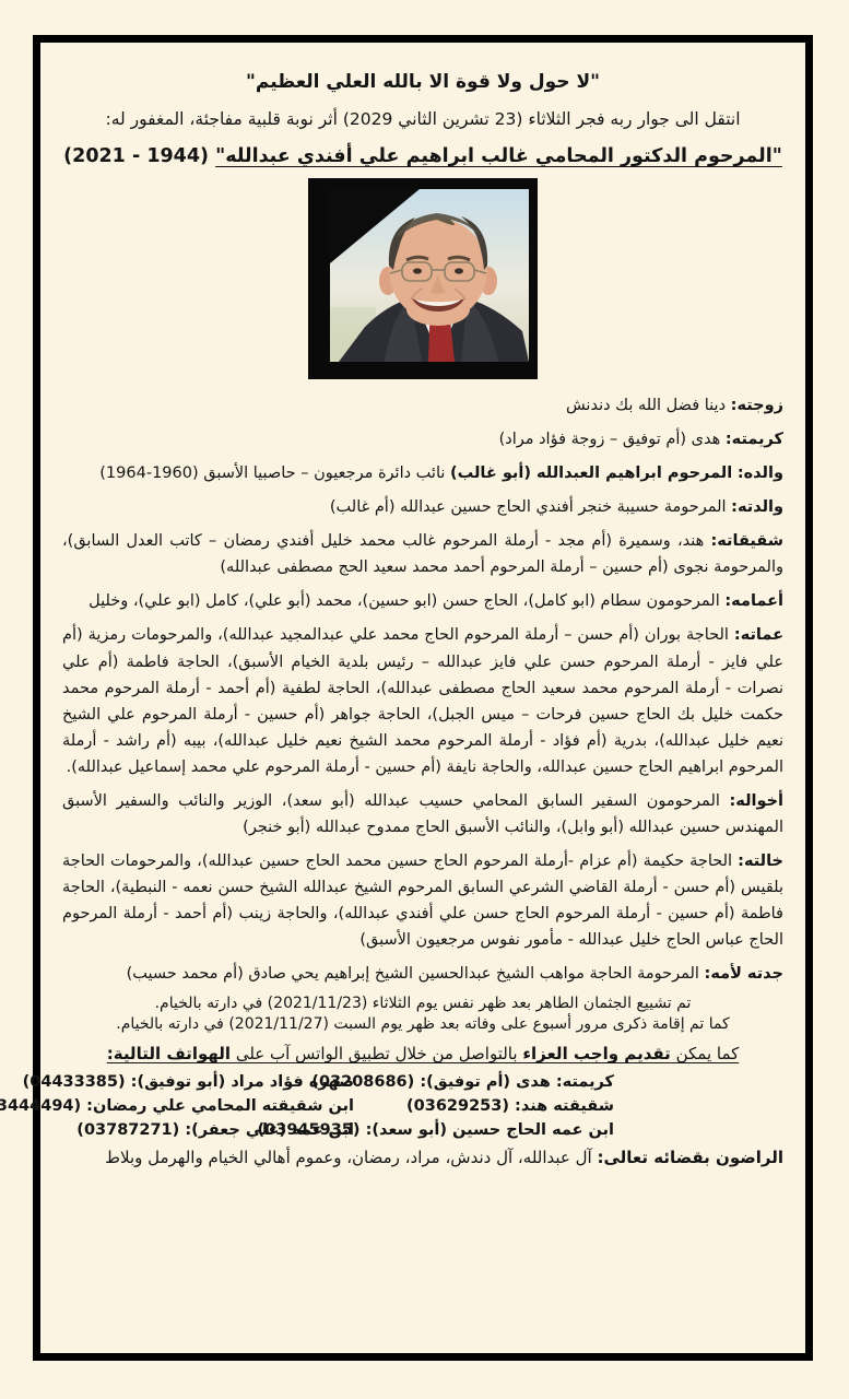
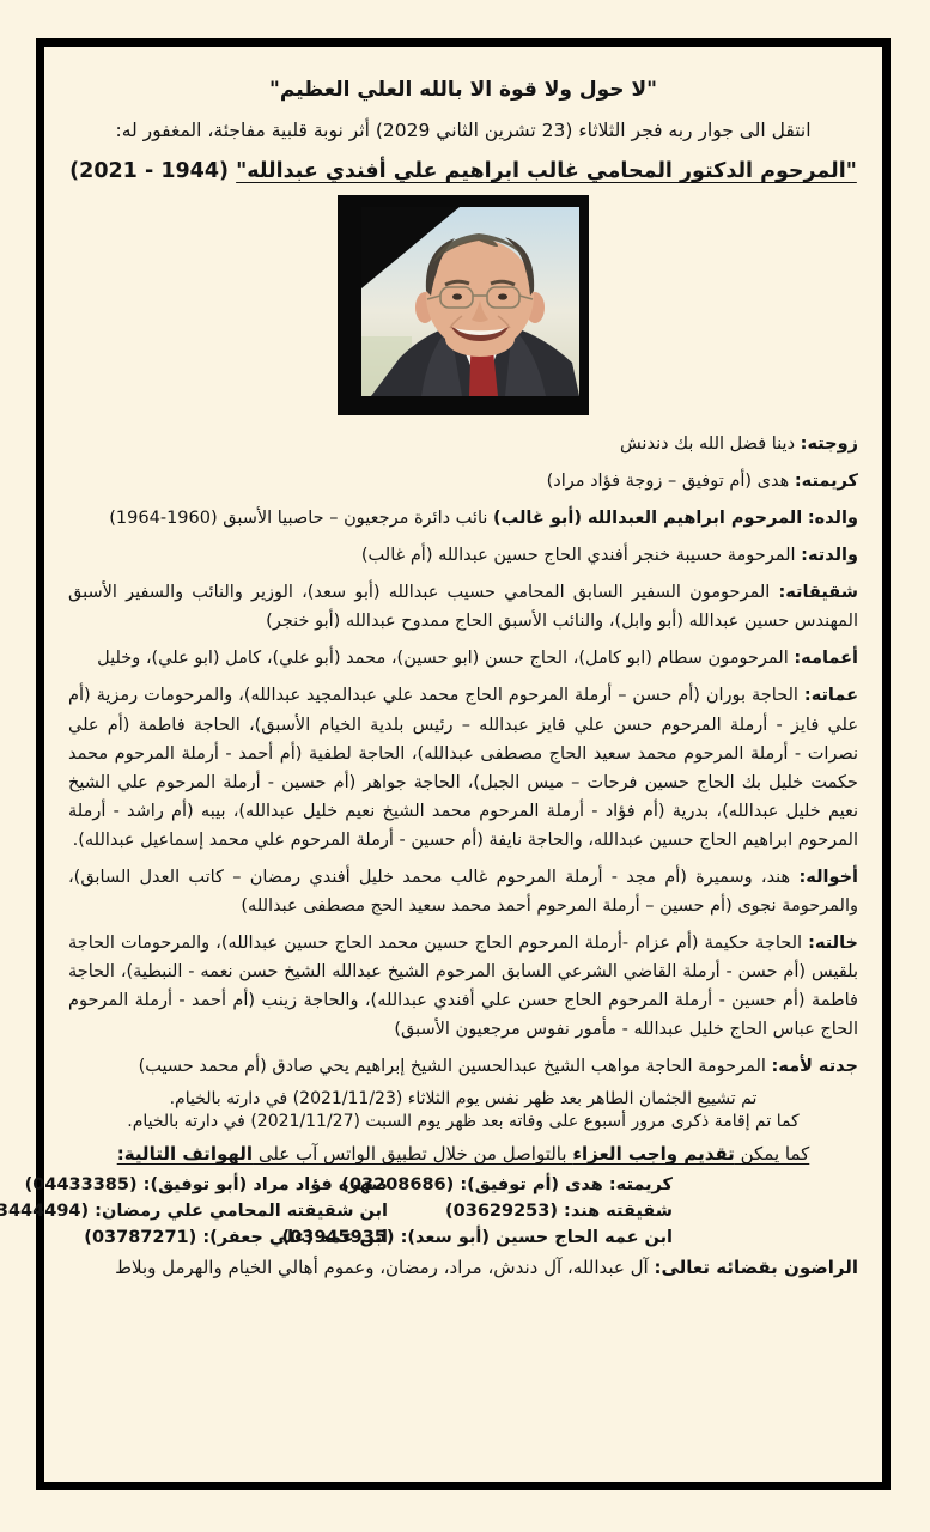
  "لا حول ولا قوة الا بالله العلي العظيم"
  انتقل الى جوار ربه فجر الثلاثاء (23 تشرين الثاني 2029) أثر نوبة قلبية مفاجئة، المغفور له:
  "المرحوم الدكتور المحامي غالب ابراهيم علي أفندي عبدالله" (1944 - 2021)
  زوجته: دينا فضل الله بك دندنش
  كريمته: هدى (أم توفيق – زوجة فؤاد مراد)
  والده: المرحوم ابراهيم العبدالله (أبو غالب) نائب دائرة مرجعيون – حاصبيا الأسبق (1960-1964)
  والدته: المرحومة حسيبة خنجر أفندي الحاج حسين عبدالله (أم غالب)
- شقيقاته: هند، وسميرة (أم مجد - أرملة المرحوم غالب محمد خليل أفندي رمضان – كاتب العدل السابق)، والمرحومة نجوى (أم حسين – أرملة المرحوم أحمد محمد سعيد الحج مصطفى عبدالله)
+ شقيقاته: المرحومون السفير السابق المحامي حسيب عبدالله (أبو سعد)، الوزير والنائب والسفير الأسبق المهندس حسين عبدالله (أبو وابل)، والنائب الأسبق الحاج ممدوح عبدالله (أبو خنجر)
  أعمامه: المرحومون سطام (ابو كامل)، الحاج حسن (ابو حسين)، محمد (أبو علي)، كامل (ابو علي)، وخليل
  عماته: الحاجة بوران (أم حسن – أرملة المرحوم الحاج محمد علي عبدالمجيد عبدالله)، والمرحومات رمزية (أم علي فايز - أرملة المرحوم حسن علي فايز عبدالله – رئيس بلدية الخيام الأسبق)، الحاجة فاطمة (أم علي نصرات - أرملة المرحوم محمد سعيد الحاج مصطفى عبدالله)، الحاجة لطفية (أم أحمد - أرملة المرحوم محمد حكمت خليل بك الحاج حسين فرحات – ميس الجبل)، الحاجة جواهر (أم حسين - أرملة المرحوم علي الشيخ نعيم خليل عبدالله)، بدرية (أم فؤاد - أرملة المرحوم محمد الشيخ نعيم خليل عبدالله)، بيبه (أم راشد - أرملة المرحوم ابراهيم الحاج حسين عبدالله، والحاجة نايفة (أم حسين - أرملة المرحوم علي محمد إسماعيل عبدالله).
- أخواله: المرحومون السفير السابق المحامي حسيب عبدالله (أبو سعد)، الوزير والنائب والسفير الأسبق المهندس حسين عبدالله (أبو وابل)، والنائب الأسبق الحاج ممدوح عبدالله (أبو خنجر)
+ أخواله: هند، وسميرة (أم مجد - أرملة المرحوم غالب محمد خليل أفندي رمضان – كاتب العدل السابق)، والمرحومة نجوى (أم حسين – أرملة المرحوم أحمد محمد سعيد الحج مصطفى عبدالله)
  خالته: الحاجة حكيمة (أم عزام -أرملة المرحوم الحاج حسين محمد الحاج حسين عبدالله)، والمرحومات الحاجة بلقيس (أم حسن - أرملة القاضي الشرعي السابق المرحوم الشيخ عبدالله الشيخ حسن نعمه - النبطية)، الحاجة فاطمة (أم حسين - أرملة المرحوم الحاج حسن علي أفندي عبدالله)، والحاجة زينب (أم أحمد - أرملة المرحوم الحاج عباس الحاج خليل عبدالله - مأمور نفوس مرجعيون الأسبق)
  جدته لأمه: المرحومة الحاجة مواهب الشيخ عبدالحسين الشيخ إبراهيم يحي صادق (أم محمد حسيب)
  تم تشييع الجثمان الطاهر بعد ظهر نفس يوم الثلاثاء (2021/11/23) في دارته بالخيام.
  كما تم إقامة ذكرى مرور أسبوع على وفاته بعد ظهر يوم السبت (2021/11/27) في دارته بالخيام.
  كما يمكن تقديم واجب العزاء بالتواصل من خلال تطبيق الواتس آب على الهواتف التالية:
  كريمته: هدى (أم توفيق): (03208686)
  صهره فؤاد مراد (أبو توفيق): (04433385)
  شقيقته هند: (03629253)
  ابن شقيقته المحامي علي رمضان: (3444494
  ابن عمه الحاج حسين (أبو سعد): (03945935)
  ابن عمه (علي جعفر): (03787271)
  الراضون بقضائه تعالى: آل عبدالله، آل دندش، مراد، رمضان، وعموم أهالي الخيام والهرمل وبلاط
